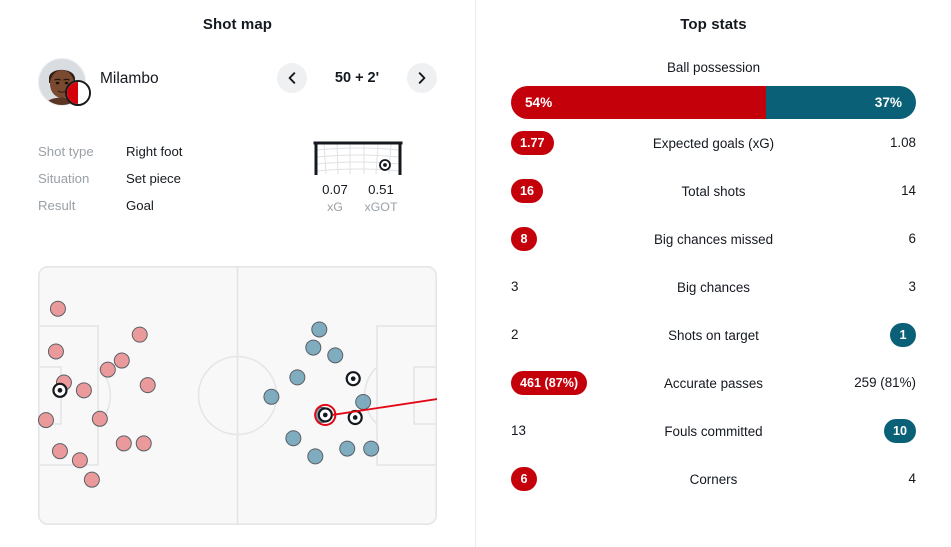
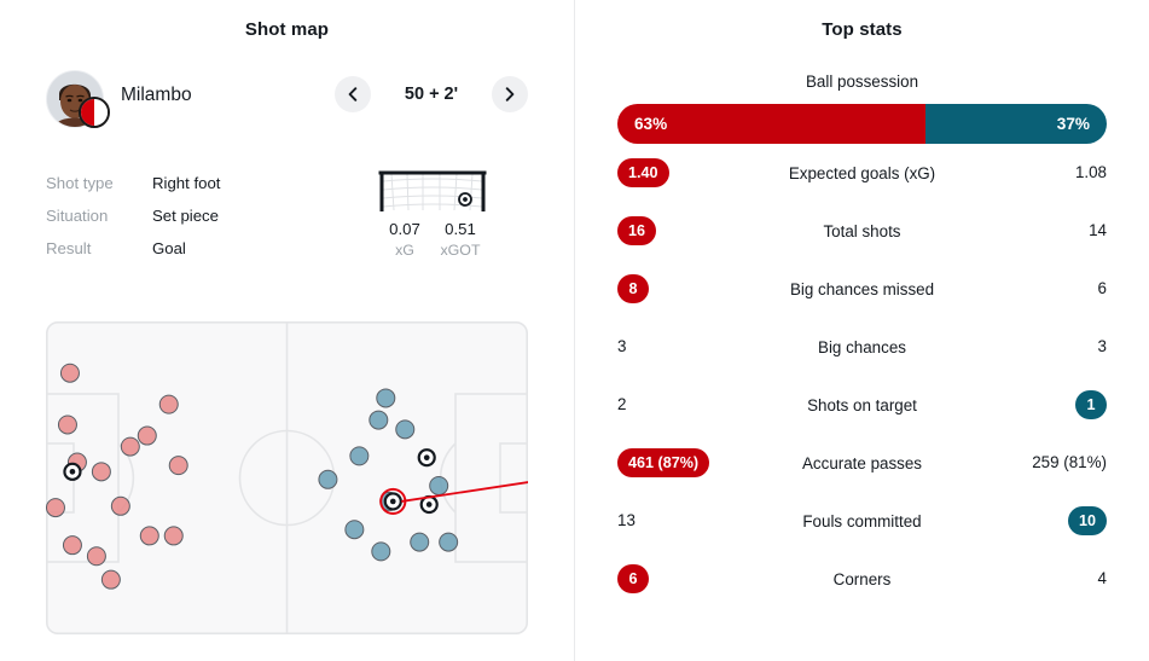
  Shot map
  Milambo
  50 + 2'
  Shot type
  Right foot
  Situation
  Set piece
  Result
  Goal
  0.07
  xG
  0.51
  xGOT
  Top stats
  Ball possession
- 54%
+ 63%
  37%
- 1.77
+ 1.40
  Expected goals (xG)
  1.08
  16
  Total shots
  14
  8
  Big chances missed
  6
  3
  Big chances
  3
  2
  Shots on target
  1
  461 (87%)
  Accurate passes
  259 (81%)
  13
  Fouls committed
  10
  6
  Corners
  4
